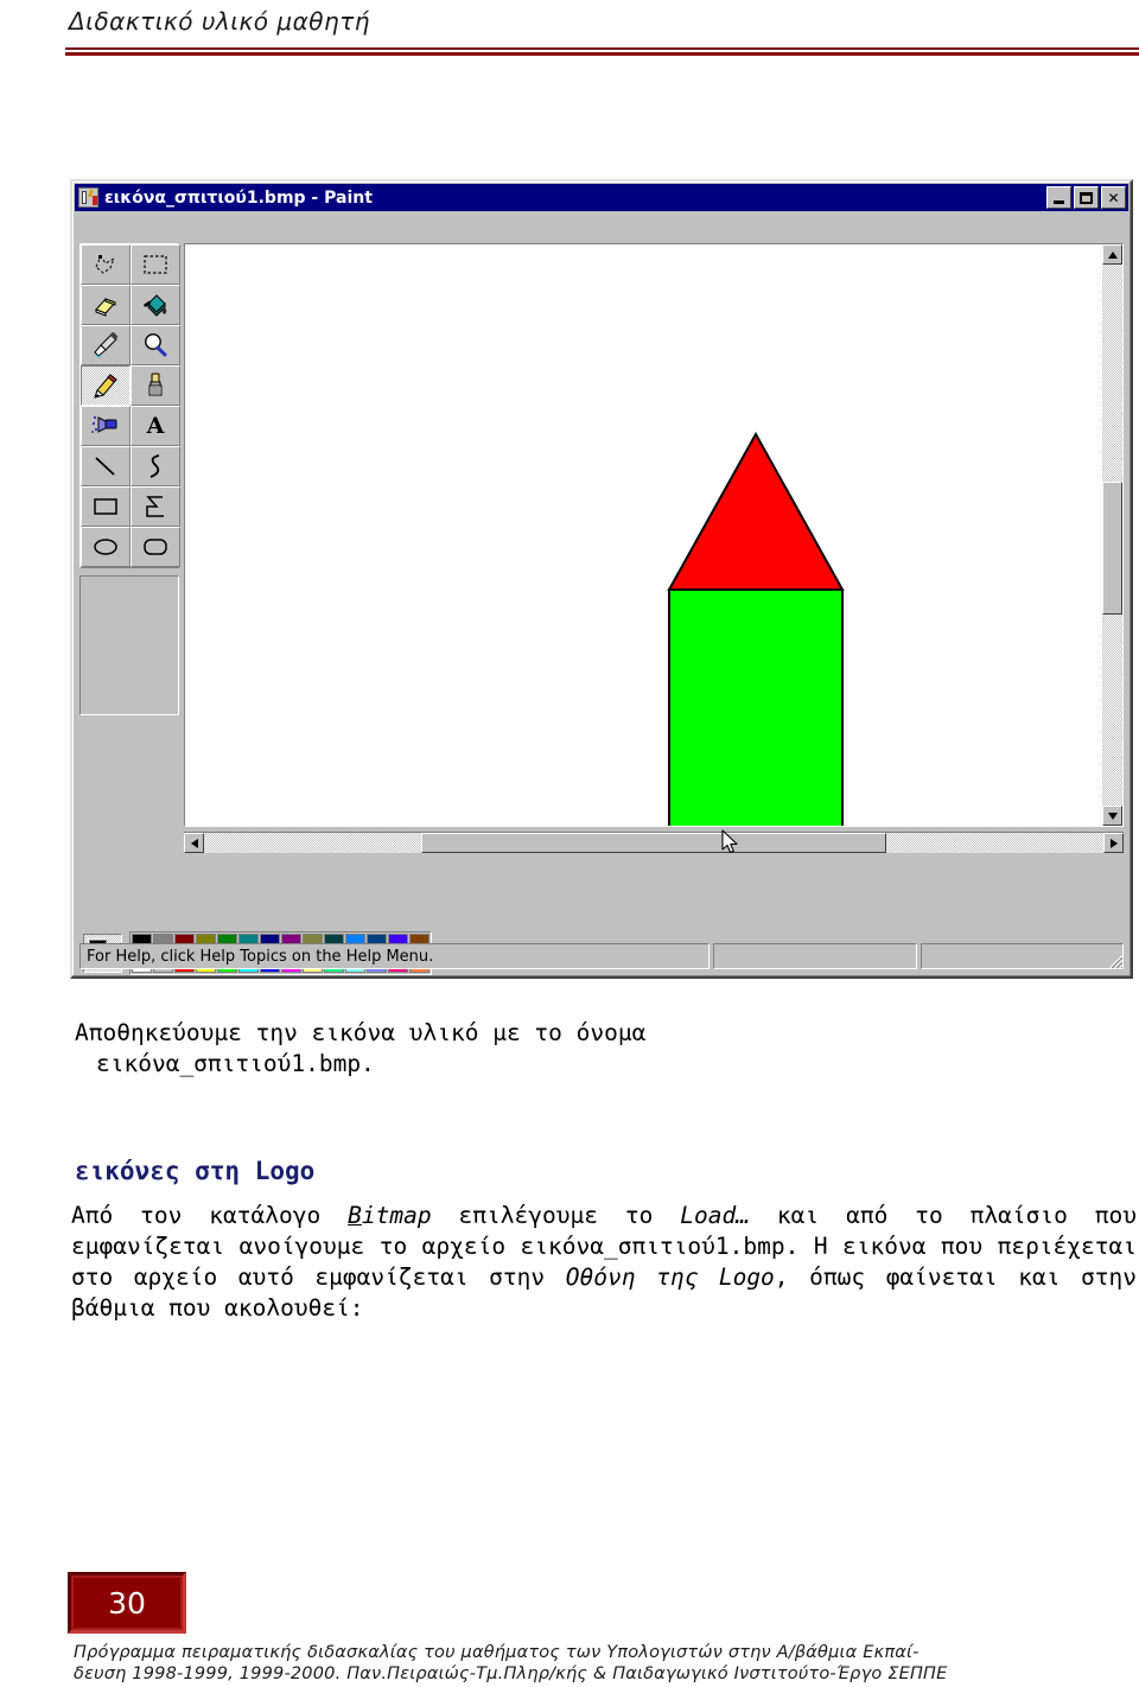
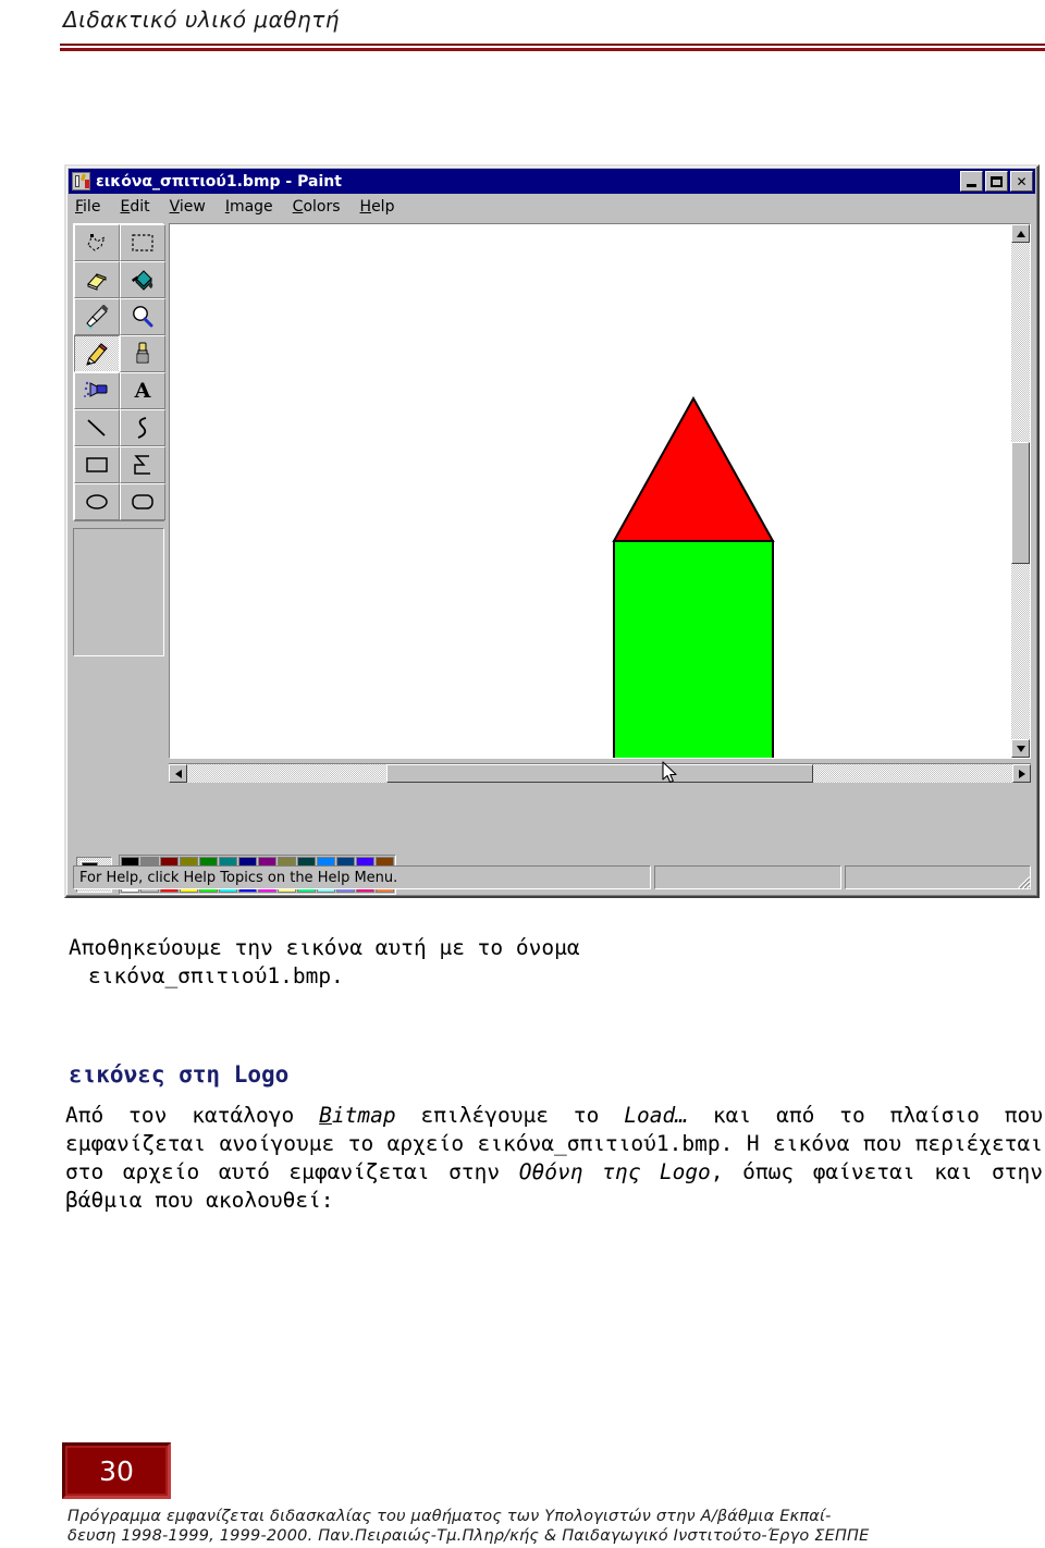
  Διδακτικό υλικό μαθητή
  εικόνα_σπιτιού1.bmp - Paint
  ✕
+ File
+ Edit
+ View
+ Image
+ Colors
+ Help
  A
  For Help, click Help Topics on the Help Menu.
- Αποθηκεύουμε την εικόνα υλικό με το όνομα
+ Αποθηκεύουμε την εικόνα αυτή με το όνομα
  εικόνα_σπιτιού1.bmp.
  εικόνες στη Logo
  Από τον κατάλογο Bitmap επιλέγουμε το Load… και από το πλαίσιο που εμφανίζεται ανοίγουμε το αρχείο εικόνα_σπιτιού1.bmp. Η εικόνα που περιέχεται στο αρχείο αυτό εμφανίζεται στην Οθόνη της Logo, όπως φαίνεται και στην βάθμια που ακολουθεί:
  30
- Πρόγραμμα πειραματικής διδασκαλίας του μαθήματος των Υπολογιστών στην Α/βάθμια Εκπαί-
+ Πρόγραμμα εμφανίζεται διδασκαλίας του μαθήματος των Υπολογιστών στην Α/βάθμια Εκπαί-
  δευση 1998-1999, 1999-2000. Παν.Πειραιώς-Τμ.Πληρ/κής & Παιδαγωγικό Ινστιτούτο-Έργο ΣΕΠΠΕ
